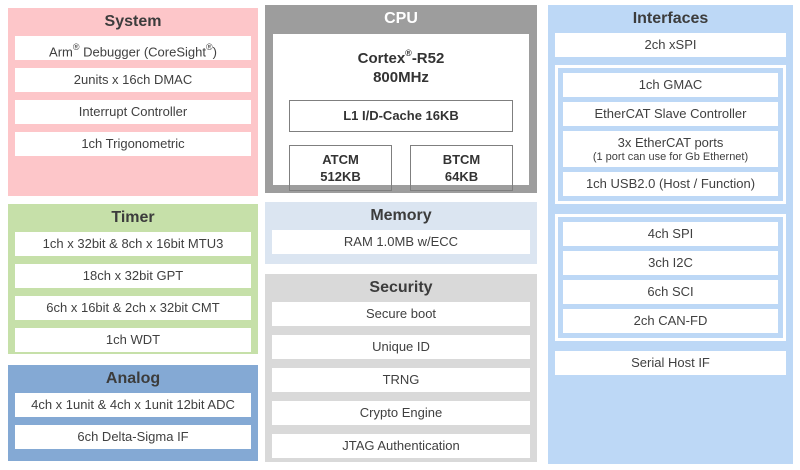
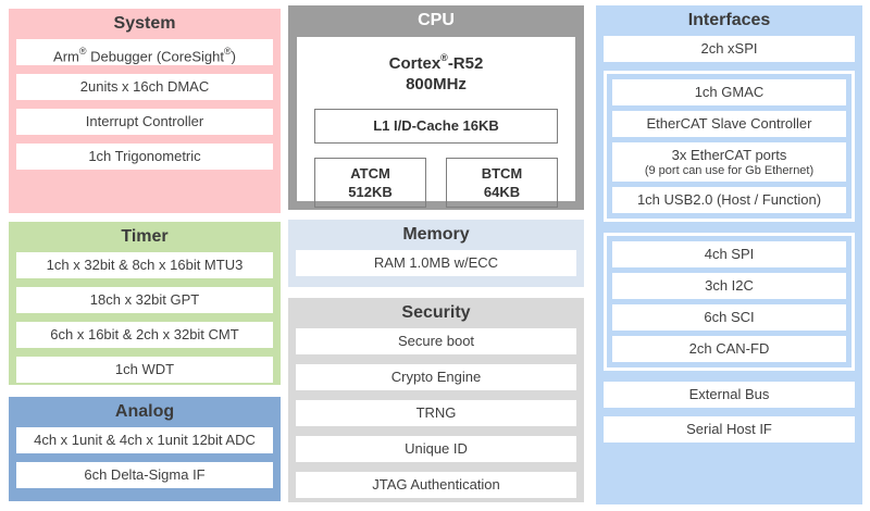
  System
  Arm® Debugger (CoreSight®)
  2units x 16ch DMAC
  Interrupt Controller
  1ch Trigonometric
  Timer
  1ch x 32bit & 8ch x 16bit MTU3
  18ch x 32bit GPT
  6ch x 16bit & 2ch x 32bit CMT
  1ch WDT
  Analog
  4ch x 1unit & 4ch x 1unit 12bit ADC
  6ch Delta-Sigma IF
  CPU
  Cortex®-R52
  800MHz
  L1 I/D-Cache 16KB
  ATCM
  512KB
  BTCM
  64KB
  Memory
  RAM 1.0MB w/ECC
  Security
  Secure boot
- Unique ID
+ Crypto Engine
  TRNG
- Crypto Engine
+ Unique ID
  JTAG Authentication
  Interfaces
  2ch xSPI
  1ch GMAC
  EtherCAT Slave Controller
  3x EtherCAT ports
- (1 port can use for Gb Ethernet)
+ (9 port can use for Gb Ethernet)
  1ch USB2.0 (Host / Function)
  4ch SPI
  3ch I2C
  6ch SCI
  2ch CAN-FD
+ External Bus
  Serial Host IF
